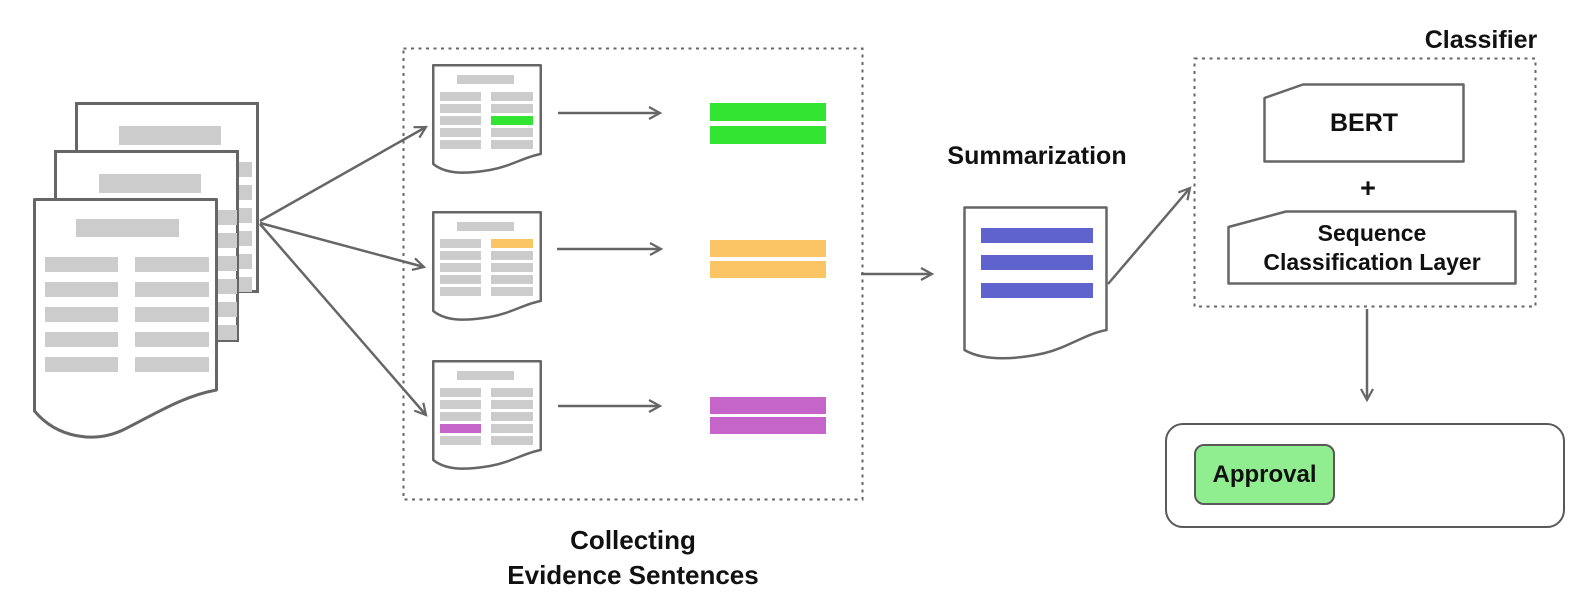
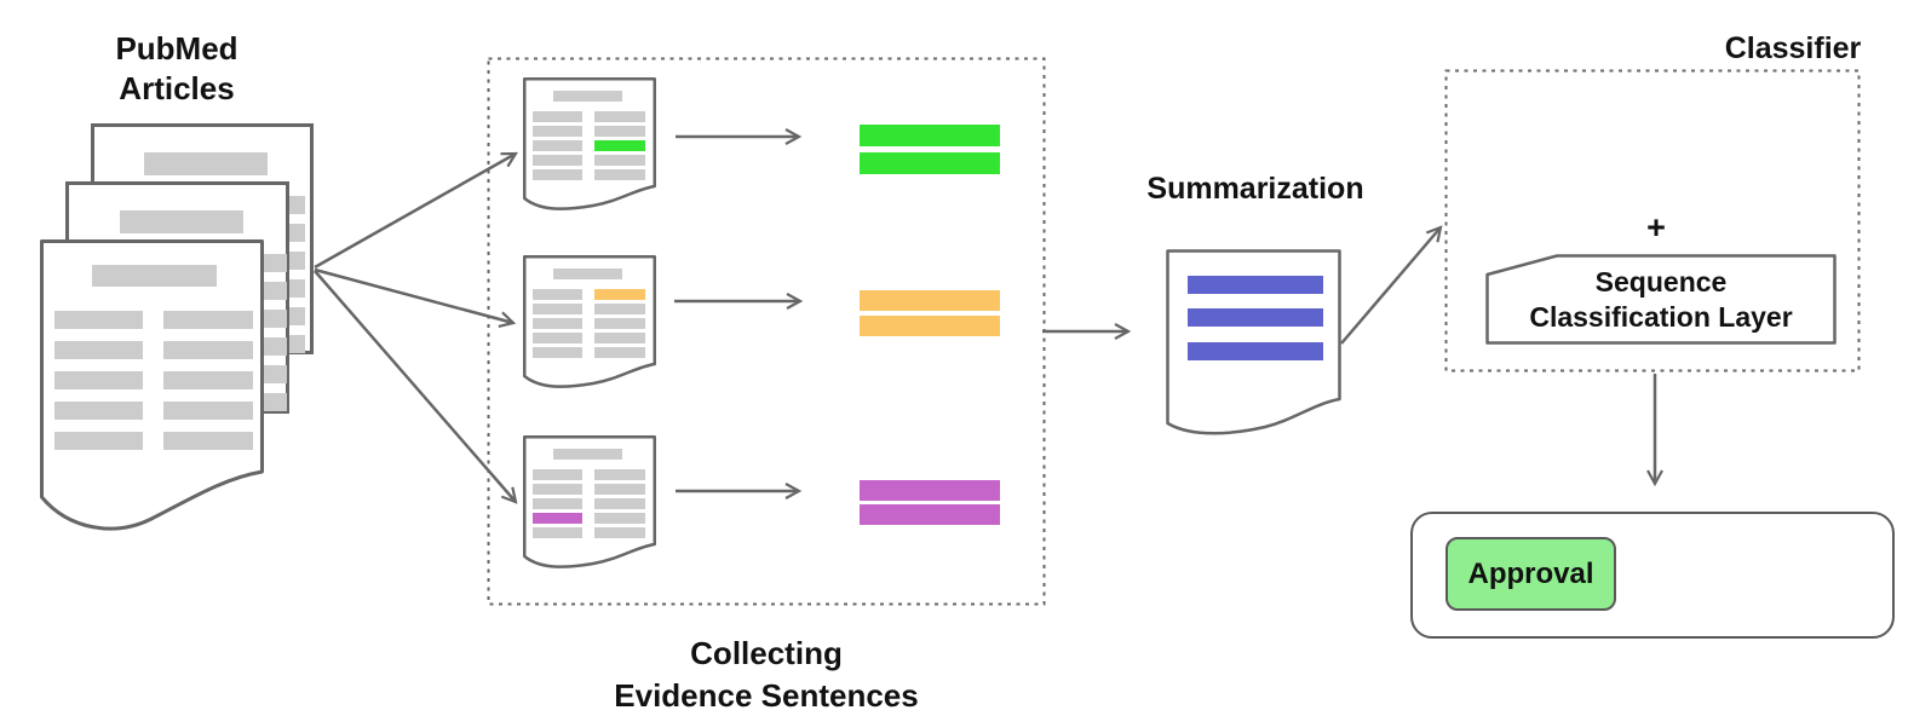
+ PubMed
+ Articles
  Collecting
  Evidence Sentences
  Summarization
  Classifier
- BERT
  +
  Sequence
  Classification Layer
  Approval
